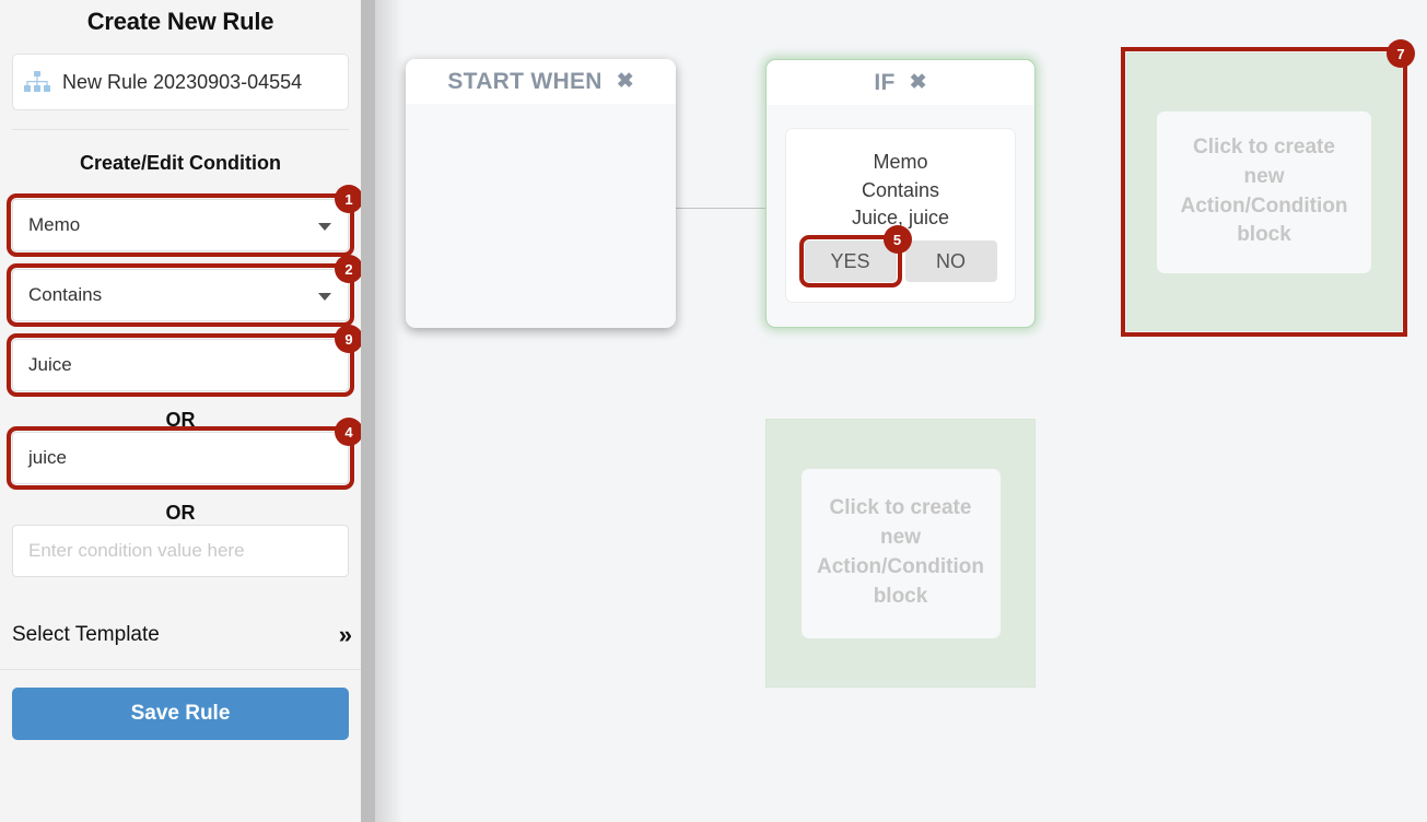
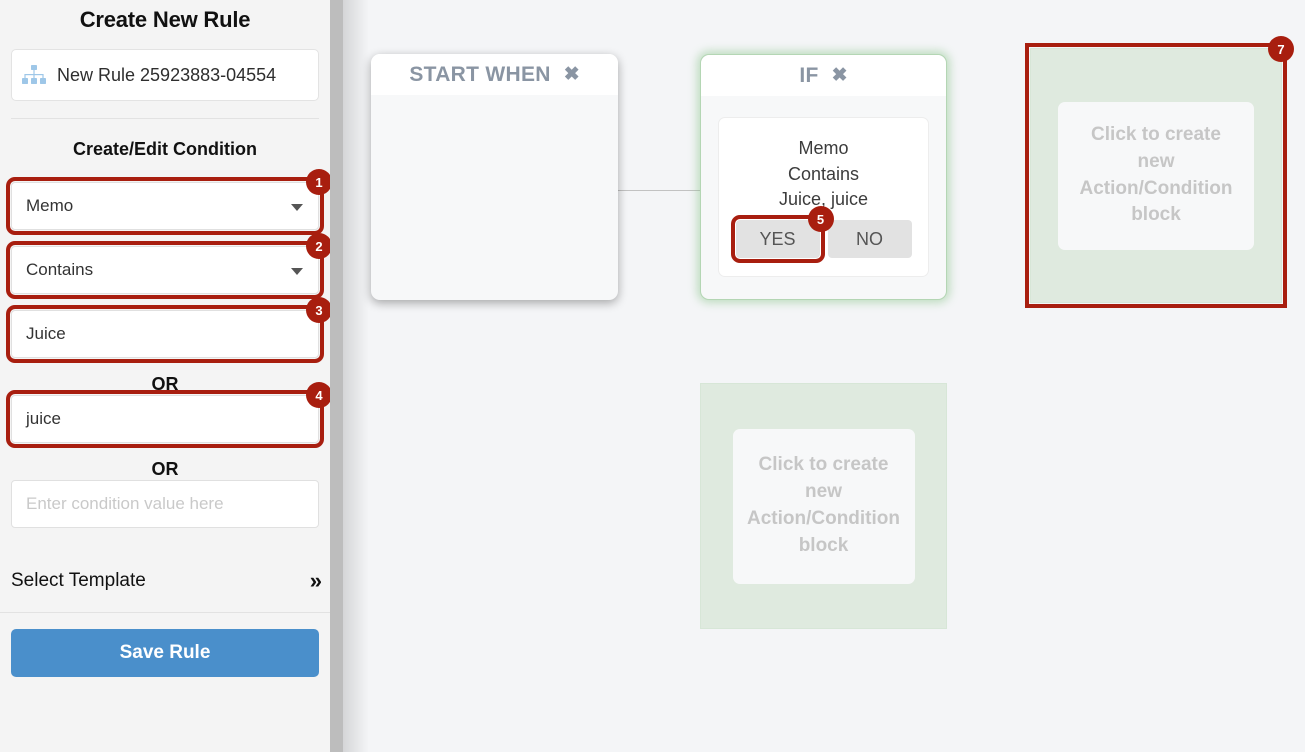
  Create New Rule
- New Rule 20230903-04554
+ New Rule 25923883-04554
  Create/Edit Condition
  Memo
  1
  Contains
  2
  Juice
- 9
+ 3
  OR
  juice
  4
  OR
  Enter condition value here
  Select Template
  »
  Save Rule
  START WHEN
  ✖
  IF
  ✖
  Memo
  Contains
  Juice, juice
  YES
  5
  NO
  Click to create
  new
  Action/Condition
  block
  7
  Click to create
  new
  Action/Condition
  block
